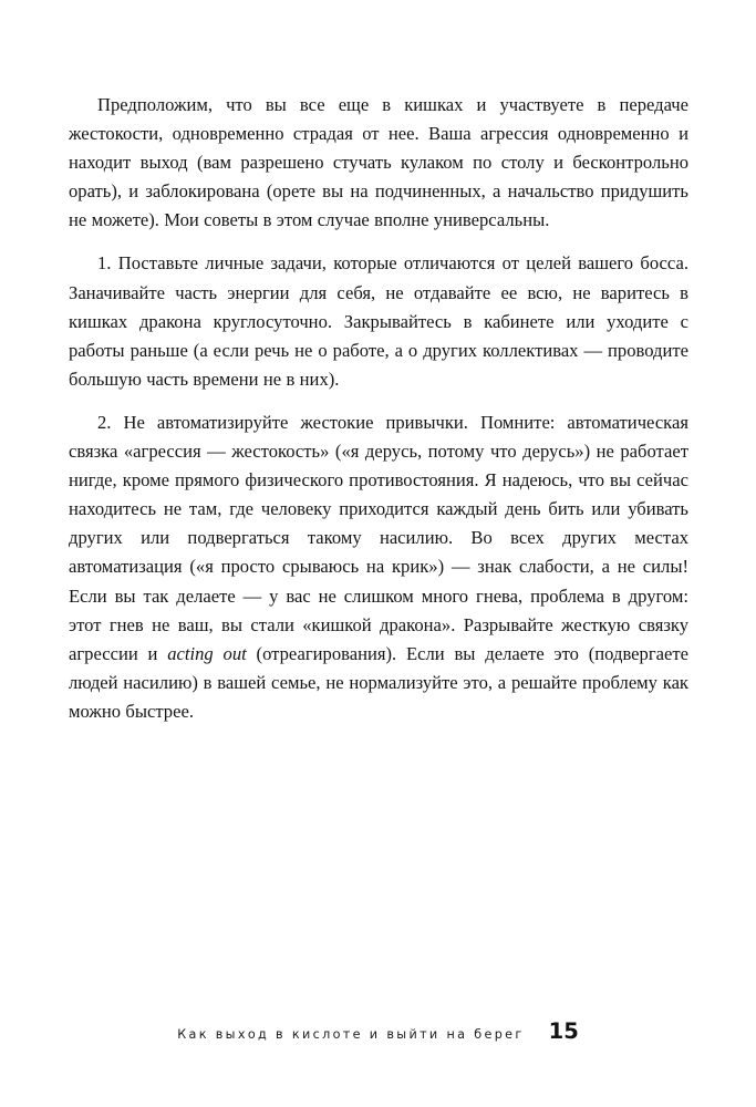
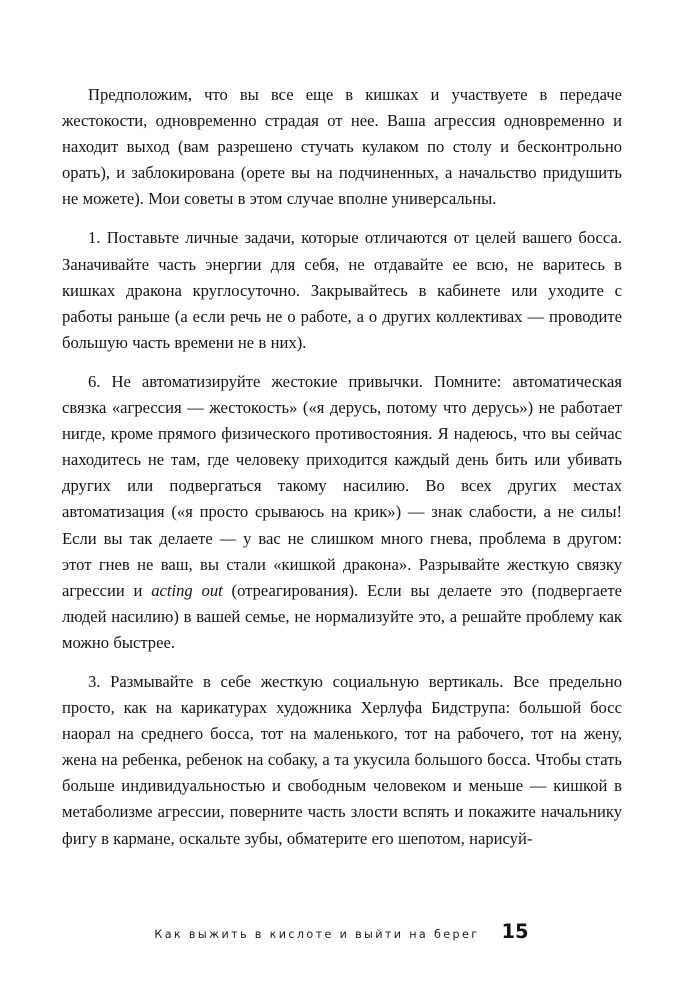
  Предположим, что вы все еще в кишках и участвуете в передаче жестокости, одновременно страдая от нее. Ваша агрессия одновременно и находит выход (вам разрешено стучать кулаком по столу и бесконтрольно орать), и заблокирована (орете вы на подчиненных, а начальство придушить не можете). Мои советы в этом случае вполне универсальны.
  1. Поставьте личные задачи, которые отличаются от целей вашего босса. Заначивайте часть энергии для себя, не отдавайте ее всю, не варитесь в кишках дракона круглосуточно. Закрывайтесь в кабинете или уходите с работы раньше (а если речь не о работе, а о других коллективах — проводите большую часть времени не в них).
- 2. Не автоматизируйте жестокие привычки. Помните: автоматическая связка «агрессия — жестокость» («я дерусь, потому что дерусь») не работает нигде, кроме прямого физического противостояния. Я надеюсь, что вы сейчас находитесь не там, где человеку приходится каждый день бить или убивать других или подвергаться такому насилию. Во всех других местах автоматизация («я просто срываюсь на крик») — знак слабости, а не силы! Если вы так делаете — у вас не слишком много гнева, проблема в другом: этот гнев не ваш, вы стали «кишкой дракона». Разрывайте жесткую связку агрессии и acting out (отреагирования). Если вы делаете это (подвергаете людей насилию) в вашей семье, не нормализуйте это, а решайте проблему как можно быстрее.
+ 6. Не автоматизируйте жестокие привычки. Помните: автоматическая связка «агрессия — жестокость» («я дерусь, потому что дерусь») не работает нигде, кроме прямого физического противостояния. Я надеюсь, что вы сейчас находитесь не там, где человеку приходится каждый день бить или убивать других или подвергаться такому насилию. Во всех других местах автоматизация («я просто срываюсь на крик») — знак слабости, а не силы! Если вы так делаете — у вас не слишком много гнева, проблема в другом: этот гнев не ваш, вы стали «кишкой дракона». Разрывайте жесткую связку агрессии и acting out (отреагирования). Если вы делаете это (подвергаете людей насилию) в вашей семье, не нормализуйте это, а решайте проблему как можно быстрее.
+ 3. Размывайте в себе жесткую социальную вертикаль. Все предельно просто, как на карикатурах художника Херлуфа Бидструпа: большой босс наорал на среднего босса, тот на маленького, тот на рабочего, тот на жену, жена на ребенка, ребенок на собаку, а та укусила большого босса. Чтобы стать больше индивидуальностью и свободным человеком и меньше — кишкой в метаболизме агрессии, поверните часть злости вспять и покажите начальнику фигу в кармане, оскальте зубы, обматерите его шепотом, нарисуй-
- Как выход в кислоте и выйти на берег
+ Как выжить в кислоте и выйти на берег
  15
